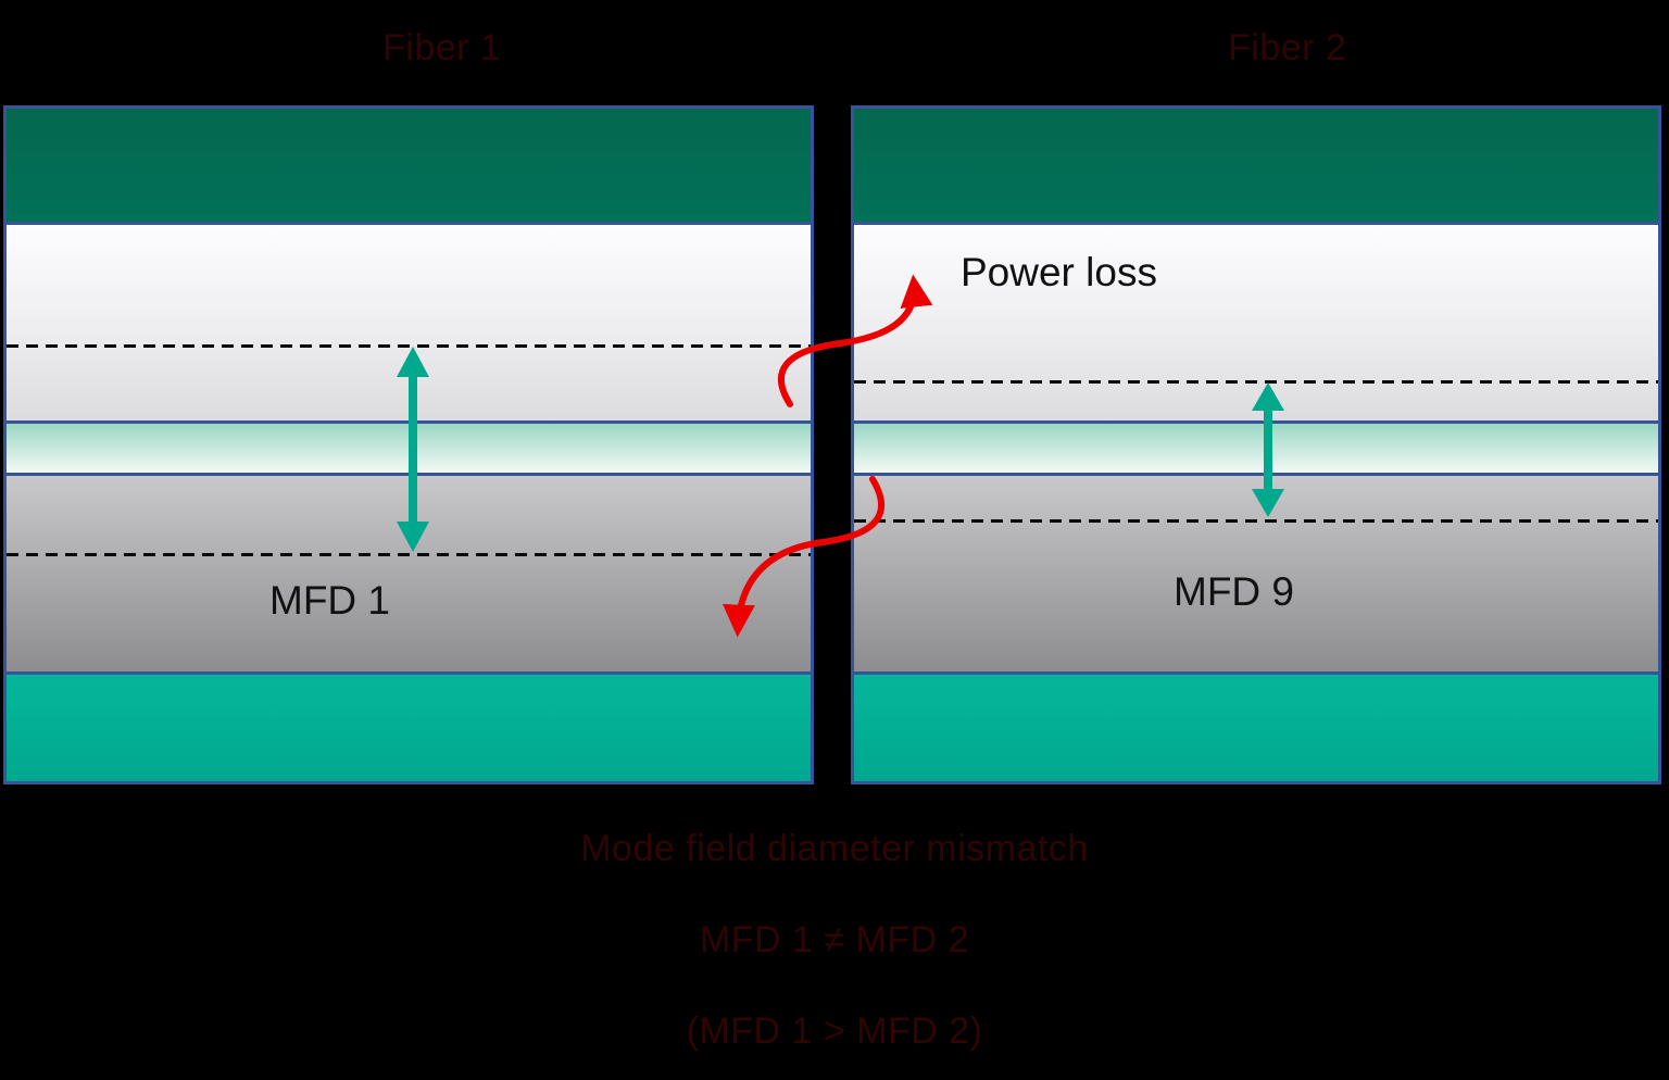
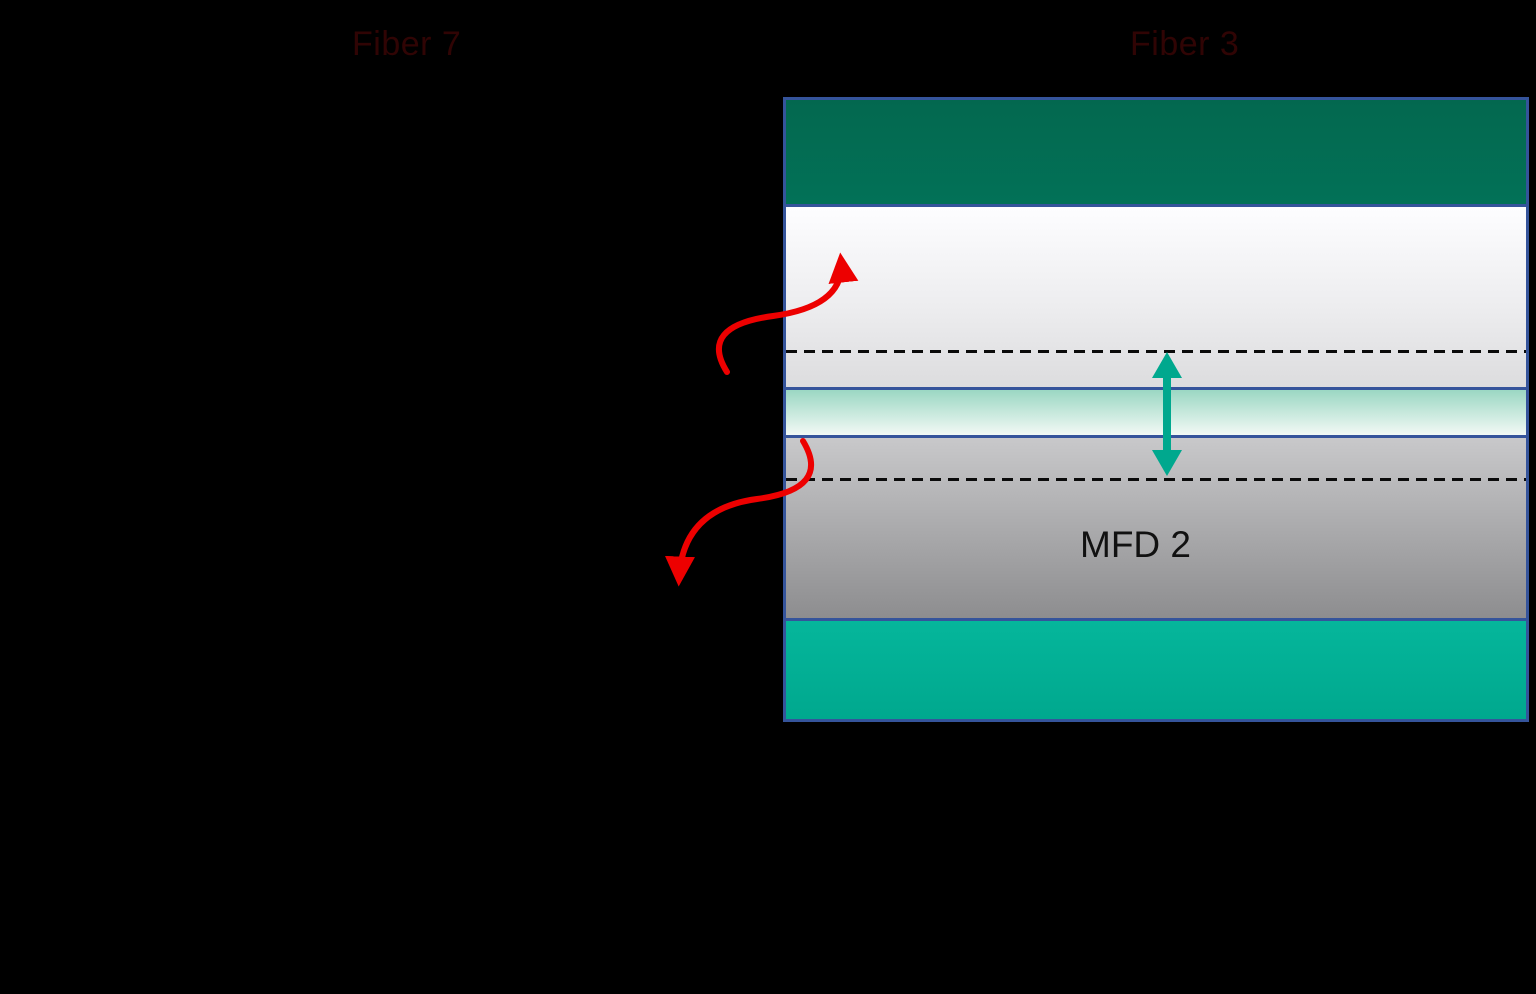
- Fiber 1
+ Fiber 7
- Fiber 2
+ Fiber 3
- MFD 1
- Power loss
- MFD 9
+ MFD 2
- Mode field diameter mismatch
- MFD 1 ≠ MFD 2
- (MFD 1 > MFD 2)
